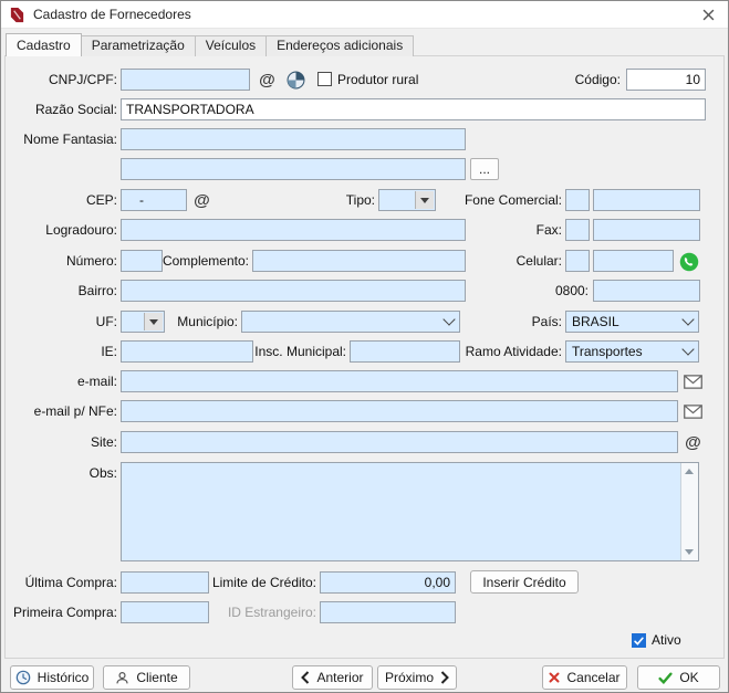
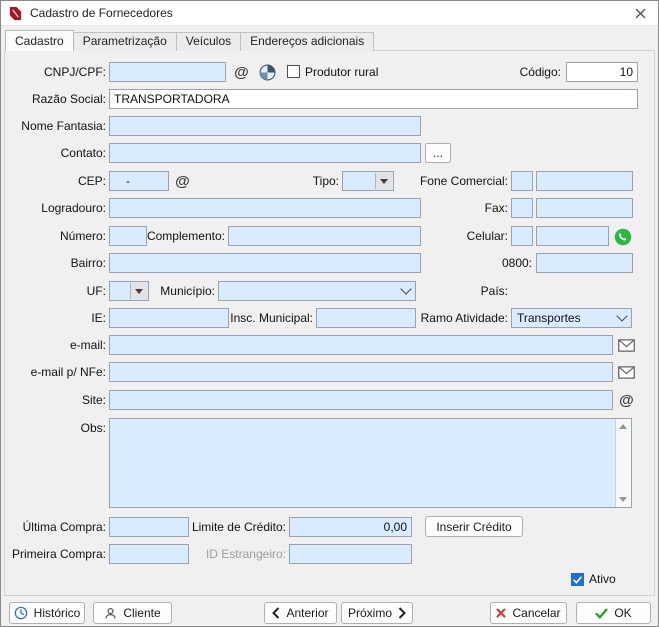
  Cadastro de Fornecedores
  Cadastro
  Parametrização
  Veículos
  Endereços adicionais
  CNPJ/CPF:
  @
  Produtor rural
  Código:
  10
  Razão Social:
  TRANSPORTADORA
  Nome Fantasia:
+ Contato:
  ...
  CEP:
  -
  @
  Tipo:
  Fone Comercial:
  Logradouro:
  Fax:
  Número:
  Complemento:
  Celular:
  Bairro:
  0800:
  UF:
  Município:
  País:
- BRASIL
  IE:
  Insc. Municipal:
  Ramo Atividade:
  Transportes
  e-mail:
  e-mail p/ NFe:
  Site:
  @
  Obs:
  Última Compra:
  Limite de Crédito:
  0,00
  Inserir Crédito
  Primeira Compra:
  ID Estrangeiro:
  Ativo
  Histórico
  Cliente
  Anterior
  Próximo
  Cancelar
  OK
